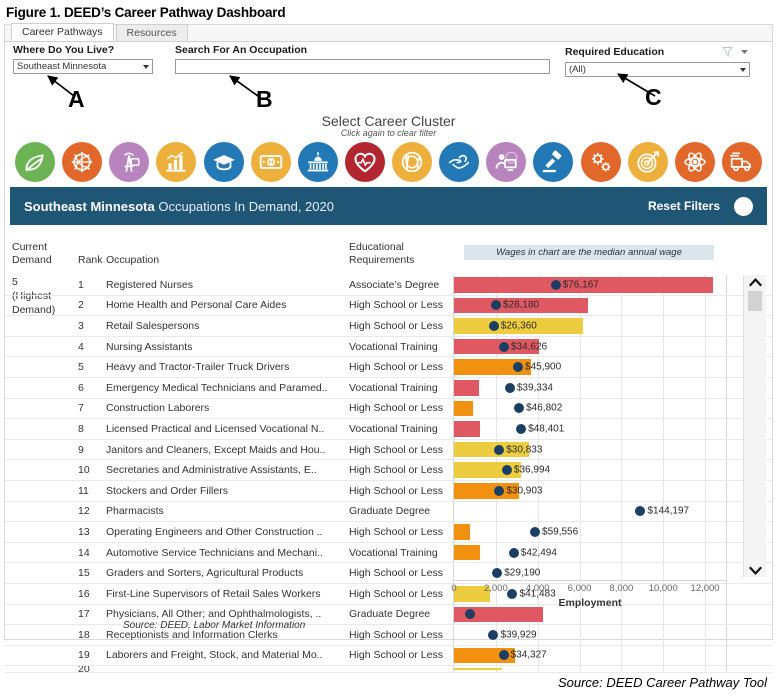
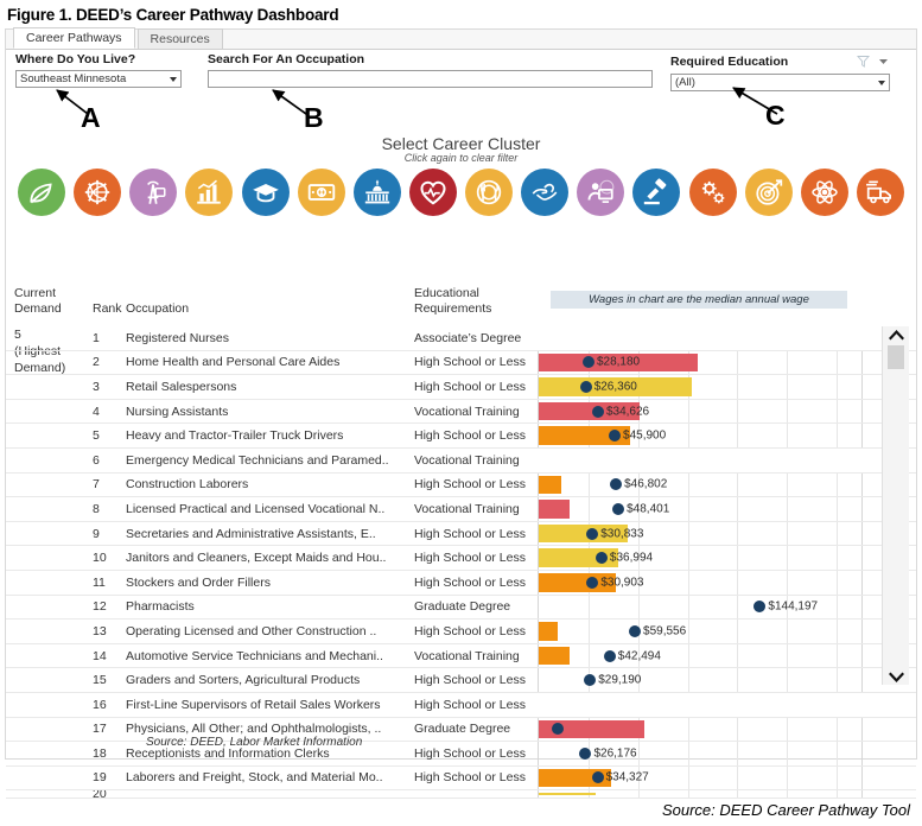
  Figure 1. DEED’s Career Pathway Dashboard
  Career Pathways
  Resources
  Where Do You Live?
  Southeast Minnesota
  Search For An Occupation
  Required Education
  (All)
  Select Career Cluster
  Click again to clear filter
- Southeast Minnesota Occupations In Demand, 2020
- Reset Filters
  Current Demand
  Rank
  Occupation
  Educational Requirements
  Wages in chart are the median annual wage
  5
  (Highest
  Demand)
  1
  Registered Nurses
  Associate’s Degree
- $76,167
  2
  Home Health and Personal Care Aides
  High School or Less
  $28,180
  3
  Retail Salespersons
  High School or Less
  $26,360
  4
  Nursing Assistants
  Vocational Training
  $34,626
  5
  Heavy and Tractor-Trailer Truck Drivers
  High School or Less
  $45,900
  6
  Emergency Medical Technicians and Paramed..
  Vocational Training
- $39,334
  7
  Construction Laborers
  High School or Less
  $46,802
  8
  Licensed Practical and Licensed Vocational N..
  Vocational Training
  $48,401
  9
- Janitors and Cleaners, Except Maids and Hou..
+ Secretaries and Administrative Assistants, E..
  High School or Less
  $30,833
  10
- Secretaries and Administrative Assistants, E..
+ Janitors and Cleaners, Except Maids and Hou..
  High School or Less
  $36,994
  11
  Stockers and Order Fillers
  High School or Less
  $30,903
  12
  Pharmacists
  Graduate Degree
  $144,197
  13
- Operating Engineers and Other Construction ..
+ Operating Licensed and Other Construction ..
  High School or Less
  $59,556
  14
  Automotive Service Technicians and Mechani..
  Vocational Training
  $42,494
  15
  Graders and Sorters, Agricultural Products
  High School or Less
  $29,190
  16
  First-Line Supervisors of Retail Sales Workers
  High School or Less
- $41,483
  17
  Physicians, All Other; and Ophthalmologists, ..
  Graduate Degree
  18
  Receptionists and Information Clerks
  High School or Less
- $39,929
+ $26,176
  19
  Laborers and Freight, Stock, and Material Mo..
  High School or Less
  $34,327
  20
- Employment
- 0
- 2,000
- 4,000
- 6,000
- 8,000
- 10,000
- 12,000
  Source: DEED, Labor Market Information
  A
  B
  C
  Source: DEED Career Pathway Tool
